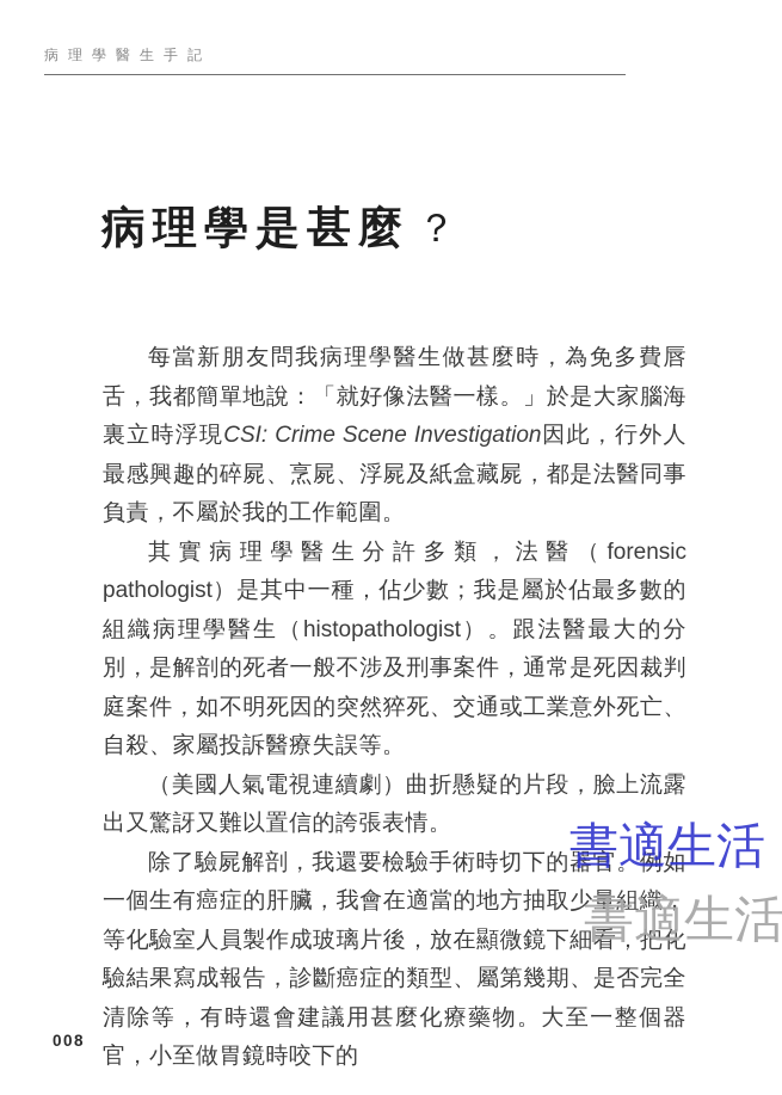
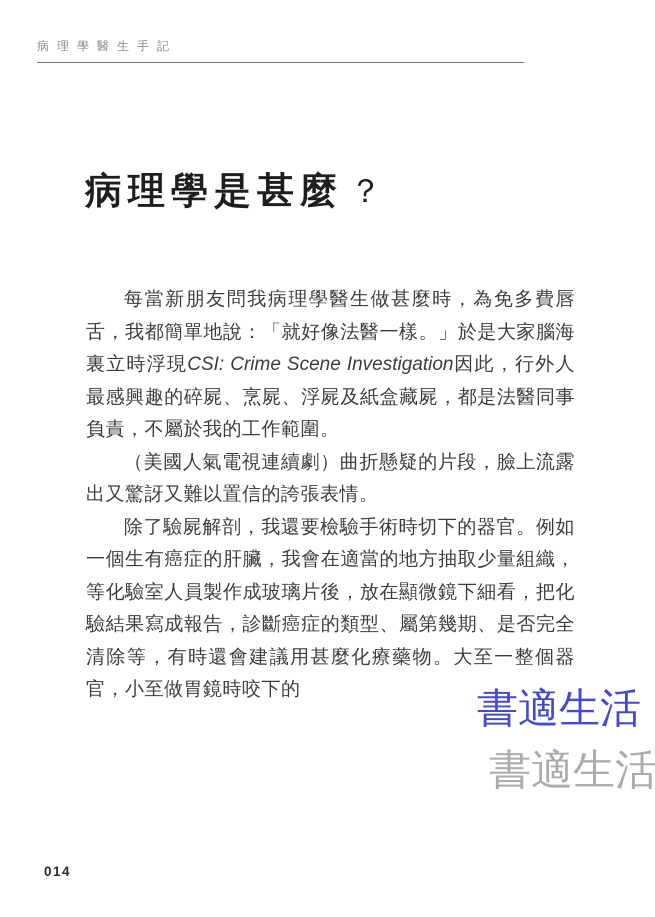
  病理學醫生手記
  病理學是甚麼 ？
  每當新朋友問我病理學醫生做甚麼時，為免多費唇舌，我都簡單地說：「就好像法醫一樣。」於是大家腦海裏立時浮現CSI: Crime Scene Investigation因此，行外人最感興趣的碎屍、烹屍、浮屍及紙盒藏屍，都是法醫同事負責，不屬於我的工作範圍。
- 其實病理學醫生分許多類，法醫（forensic pathologist）是其中一種，佔少數；我是屬於佔最多數的組織病理學醫生（histopathologist）。跟法醫最大的分別，是解剖的死者一般不涉及刑事案件，通常是死因裁判庭案件，如不明死因的突然猝死、交通或工業意外死亡、自殺、家屬投訴醫療失誤等。
  （美國人氣電視連續劇）曲折懸疑的片段，臉上流露出又驚訝又難以置信的誇張表情。
  除了驗屍解剖，我還要檢驗手術時切下的器官。例如一個生有癌症的肝臟，我會在適當的地方抽取少量組織，等化驗室人員製作成玻璃片後，放在顯微鏡下細看，把化驗結果寫成報告，診斷癌症的類型、屬第幾期、是否完全清除等，有時還會建議用甚麼化療藥物。大至一整個器官，小至做胃鏡時咬下的
  書適生活
  書適生活
- 008
+ 014
